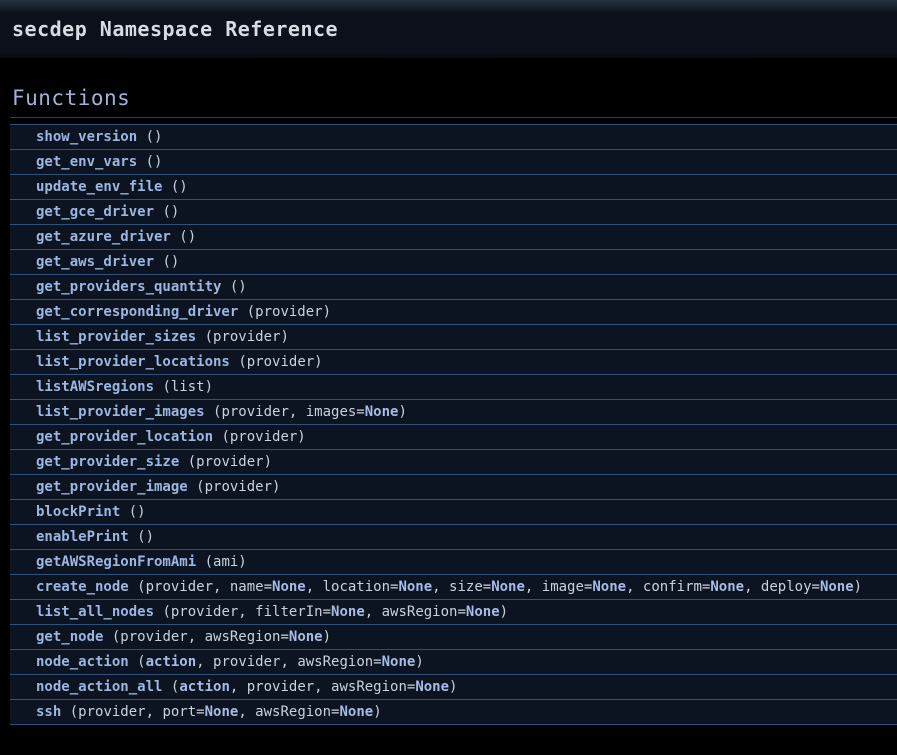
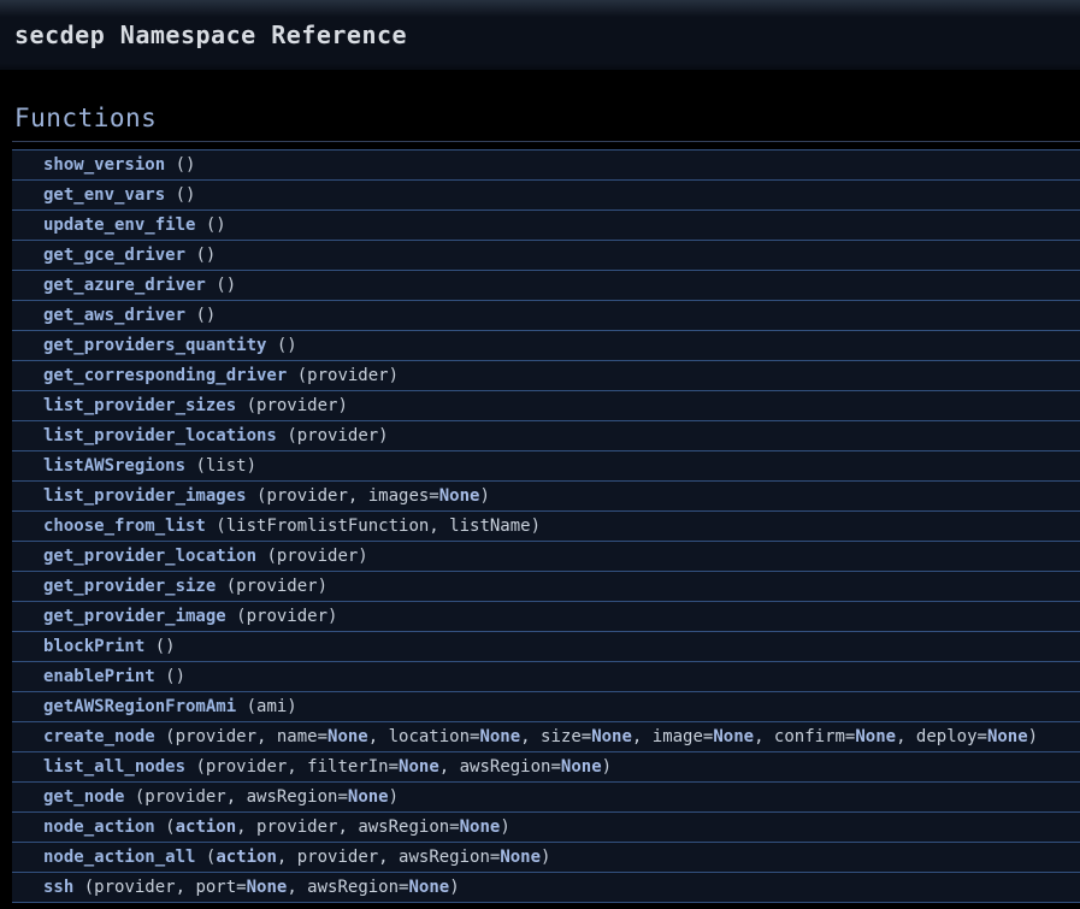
  secdep Namespace Reference
  Functions
  show_version ()
  get_env_vars ()
  update_env_file ()
  get_gce_driver ()
  get_azure_driver ()
  get_aws_driver ()
  get_providers_quantity ()
  get_corresponding_driver (provider)
  list_provider_sizes (provider)
  list_provider_locations (provider)
  listAWSregions (list)
  list_provider_images (provider, images=None)
+ choose_from_list (listFromlistFunction, listName)
  get_provider_location (provider)
  get_provider_size (provider)
  get_provider_image (provider)
  blockPrint ()
  enablePrint ()
  getAWSRegionFromAmi (ami)
  create_node (provider, name=None, location=None, size=None, image=None, confirm=None, deploy=None)
  list_all_nodes (provider, filterIn=None, awsRegion=None)
  get_node (provider, awsRegion=None)
  node_action (action, provider, awsRegion=None)
  node_action_all (action, provider, awsRegion=None)
  ssh (provider, port=None, awsRegion=None)
